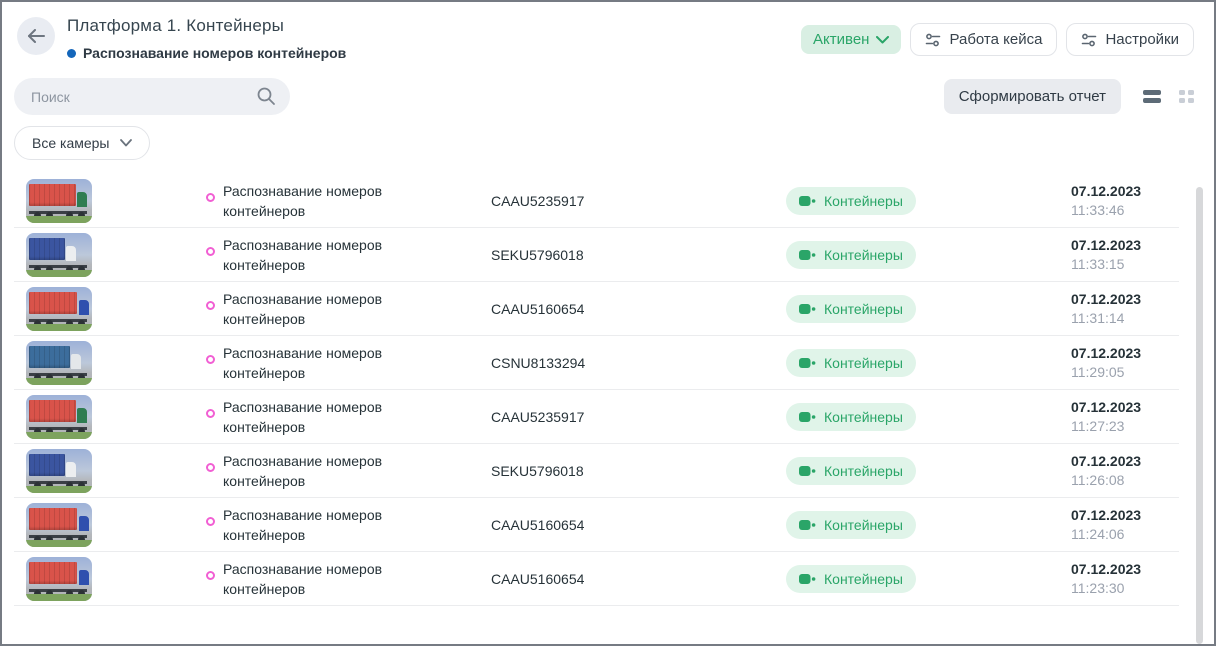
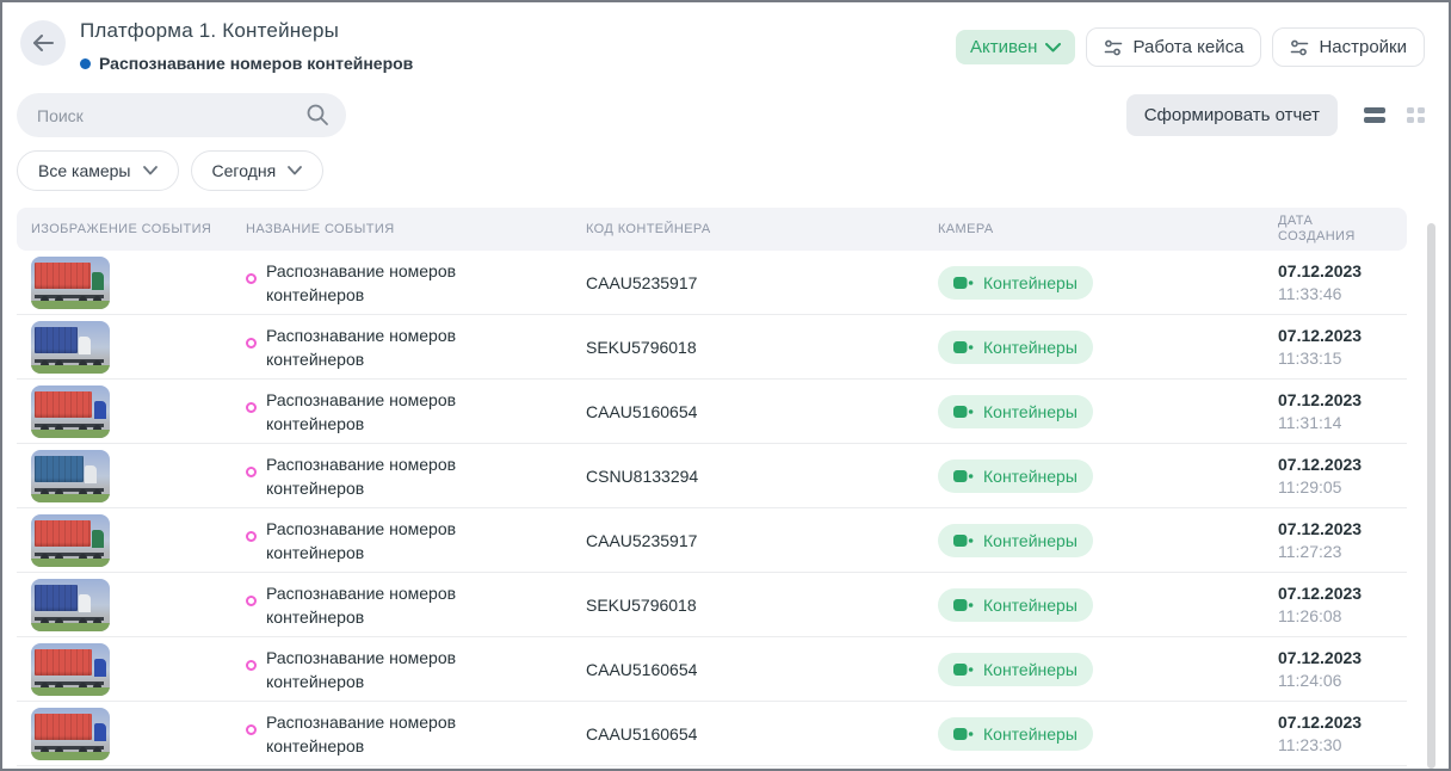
  Платформа 1. Контейнеры
  Распознавание номеров контейнеров
  Активен
  Работа кейса
  Настройки
  Поиск
  Сформировать отчет
  Все камеры
+ Сегодня
+ ИЗОБРАЖЕНИЕ СОБЫТИЯ
+ НАЗВАНИЕ СОБЫТИЯ
+ КОД КОНТЕЙНЕРА
+ КАМЕРА
+ ДАТА СОЗДАНИЯ
  Распознавание номеров контейнеров
  CAAU5235917
  Контейнеры
  07.12.2023
  11:33:46
  Распознавание номеров контейнеров
  SEKU5796018
  Контейнеры
  07.12.2023
  11:33:15
  Распознавание номеров контейнеров
  CAAU5160654
  Контейнеры
  07.12.2023
  11:31:14
  Распознавание номеров контейнеров
  CSNU8133294
  Контейнеры
  07.12.2023
  11:29:05
  Распознавание номеров контейнеров
  CAAU5235917
  Контейнеры
  07.12.2023
  11:27:23
  Распознавание номеров контейнеров
  SEKU5796018
  Контейнеры
  07.12.2023
  11:26:08
  Распознавание номеров контейнеров
  CAAU5160654
  Контейнеры
  07.12.2023
  11:24:06
  Распознавание номеров контейнеров
  CAAU5160654
  Контейнеры
  07.12.2023
  11:23:30
